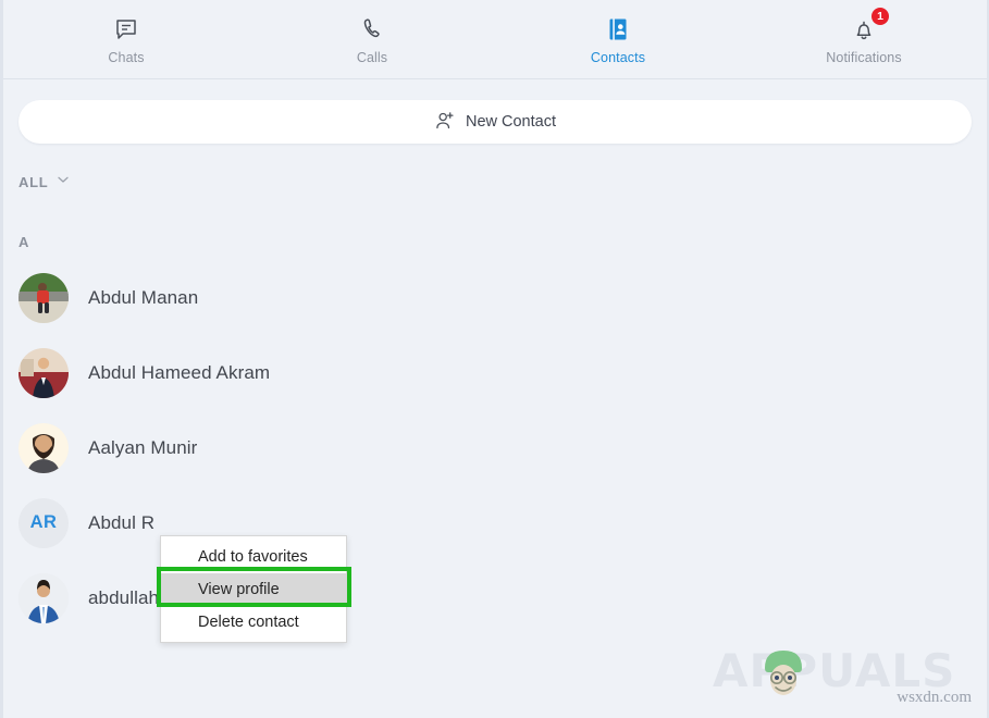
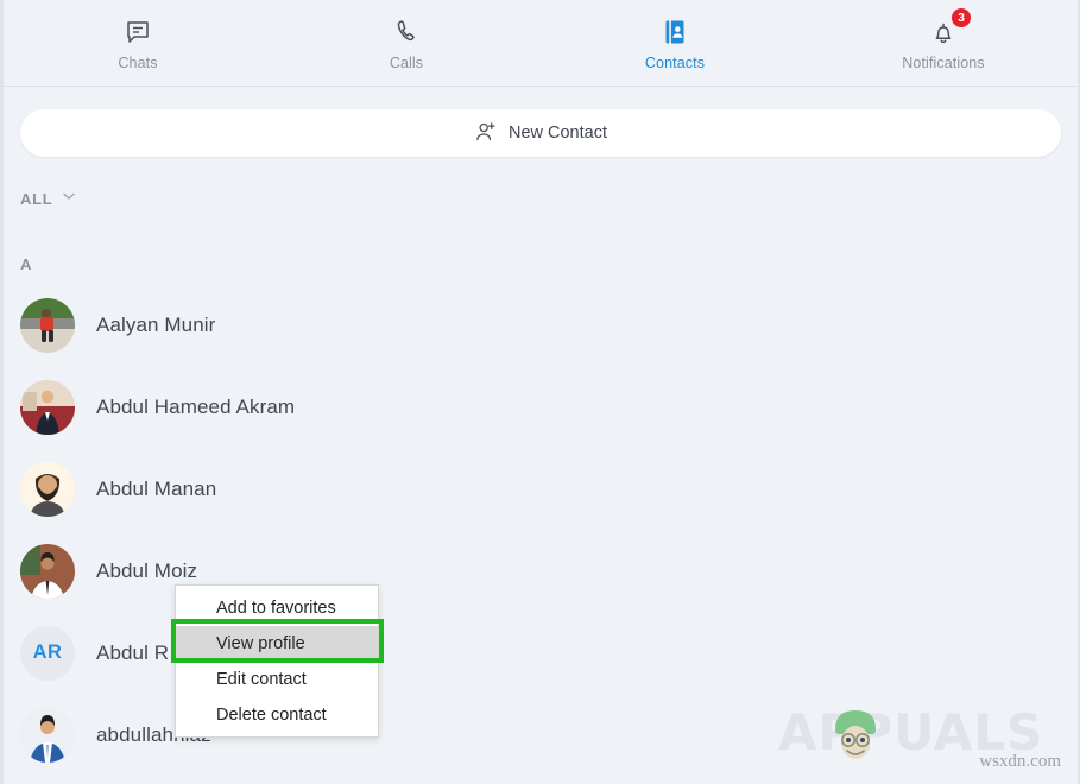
  Chats
  Calls
  Contacts
- 1
+ 3
  Notifications
  New Contact
  ALL
  A
- Abdul Manan
+ Aalyan Munir
  Abdul Hameed Akram
- Aalyan Munir
+ Abdul Manan
+ Abdul Moiz
  AR
  Abdul R
  AUALS
  wsxdn.com
  Add to favorites
  View profile
+ Edit contact
  Delete contact
